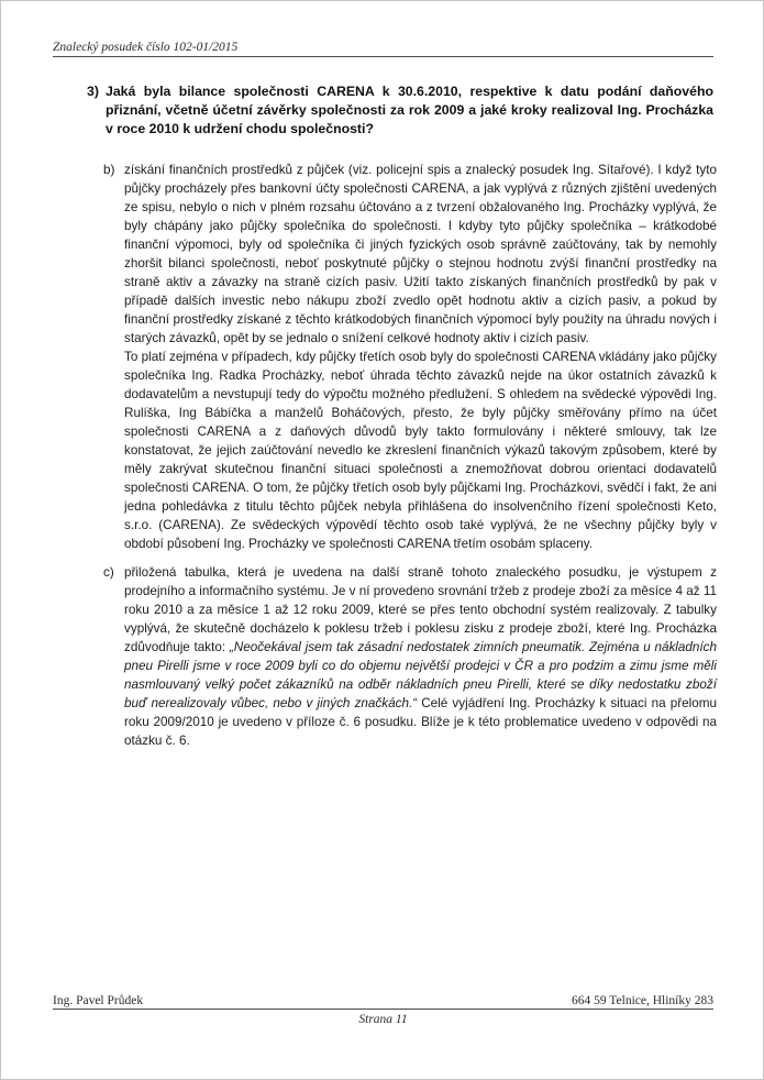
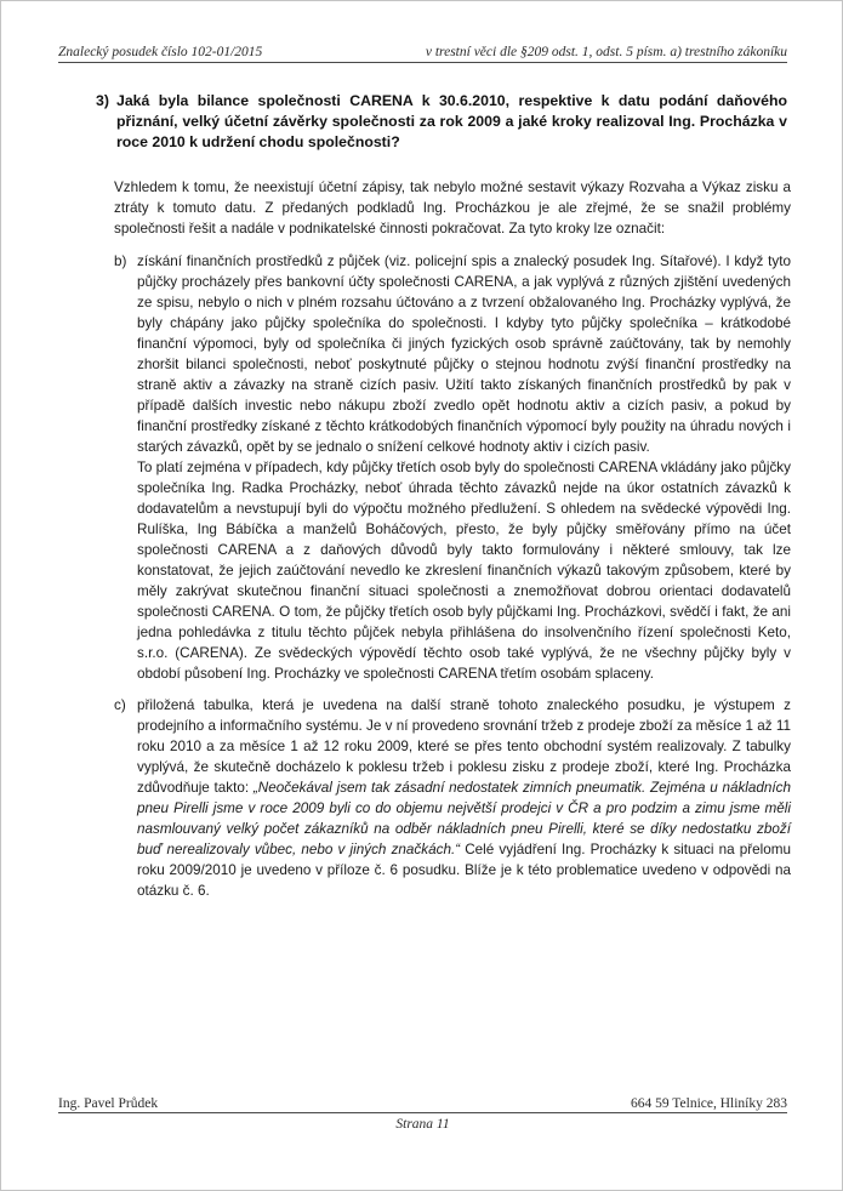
  Znalecký posudek číslo 102-01/2015
+ v trestní věci dle §209 odst. 1, odst. 5 písm. a) trestního zákoníku
  3)
- Jaká byla bilance společnosti CARENA k 30.6.2010, respektive k datu podání daňového přiznání, včetně účetní závěrky společnosti za rok 2009 a jaké kroky realizoval Ing. Procházka v roce 2010 k udržení chodu společnosti?
+ Jaká byla bilance společnosti CARENA k 30.6.2010, respektive k datu podání daňového přiznání, velký účetní závěrky společnosti za rok 2009 a jaké kroky realizoval Ing. Procházka v roce 2010 k udržení chodu společnosti?
+ Vzhledem k tomu, že neexistují účetní zápisy, tak nebylo možné sestavit výkazy Rozvaha a Výkaz zisku a ztráty k tomuto datu. Z předaných podkladů Ing. Procházkou je ale zřejmé, že se snažil problémy společnosti řešit a nadále v podnikatelské činnosti pokračovat. Za tyto kroky lze označit:
  b)
  získání finančních prostředků z půjček (viz. policejní spis a znalecký posudek Ing. Sítařové). I když tyto půjčky procházely přes bankovní účty společnosti CARENA, a jak vyplývá z různých zjištění uvedených ze spisu, nebylo o nich v plném rozsahu účtováno a z tvrzení obžalovaného Ing. Procházky vyplývá, že byly chápány jako půjčky společníka do společnosti. I kdyby tyto půjčky společníka – krátkodobé finanční výpomoci, byly od společníka či jiných fyzických osob správně zaúčtovány, tak by nemohly zhoršit bilanci společnosti, neboť poskytnuté půjčky o stejnou hodnotu zvýší finanční prostředky na straně aktiv a závazky na straně cizích pasiv. Užití takto získaných finančních prostředků by pak v případě dalších investic nebo nákupu zboží zvedlo opět hodnotu aktiv a cizích pasiv, a pokud by finanční prostředky získané z těchto krátkodobých finančních výpomocí byly použity na úhradu nových i starých závazků, opět by se jednalo o snížení celkové hodnoty aktiv i cizích pasiv.
- To platí zejména v případech, kdy půjčky třetích osob byly do společnosti CARENA vkládány jako půjčky společníka Ing. Radka Procházky, neboť úhrada těchto závazků nejde na úkor ostatních závazků k dodavatelům a nevstupují tedy do výpočtu možného předlužení. S ohledem na svědecké výpovědi Ing. Rulíška, Ing Bábíčka a manželů Boháčových, přesto, že byly půjčky směřovány přímo na účet společnosti CARENA a z daňových důvodů byly takto formulovány i některé smlouvy, tak lze konstatovat, že jejich zaúčtování nevedlo ke zkreslení finančních výkazů takovým způsobem, které by měly zakrývat skutečnou finanční situaci společnosti a znemožňovat dobrou orientaci dodavatelů společnosti CARENA. O tom, že půjčky třetích osob byly půjčkami Ing. Procházkovi, svědčí i fakt, že ani jedna pohledávka z titulu těchto půjček nebyla přihlášena do insolvenčního řízení společnosti Keto, s.r.o. (CARENA). Ze svědeckých výpovědí těchto osob také vyplývá, že ne všechny půjčky byly v období působení Ing. Procházky ve společnosti CARENA třetím osobám splaceny.
+ To platí zejména v případech, kdy půjčky třetích osob byly do společnosti CARENA vkládány jako půjčky společníka Ing. Radka Procházky, neboť úhrada těchto závazků nejde na úkor ostatních závazků k dodavatelům a nevstupují byli do výpočtu možného předlužení. S ohledem na svědecké výpovědi Ing. Rulíška, Ing Bábíčka a manželů Boháčových, přesto, že byly půjčky směřovány přímo na účet společnosti CARENA a z daňových důvodů byly takto formulovány i některé smlouvy, tak lze konstatovat, že jejich zaúčtování nevedlo ke zkreslení finančních výkazů takovým způsobem, které by měly zakrývat skutečnou finanční situaci společnosti a znemožňovat dobrou orientaci dodavatelů společnosti CARENA. O tom, že půjčky třetích osob byly půjčkami Ing. Procházkovi, svědčí i fakt, že ani jedna pohledávka z titulu těchto půjček nebyla přihlášena do insolvenčního řízení společnosti Keto, s.r.o. (CARENA). Ze svědeckých výpovědí těchto osob také vyplývá, že ne všechny půjčky byly v období působení Ing. Procházky ve společnosti CARENA třetím osobám splaceny.
  c)
- přiložená tabulka, která je uvedena na další straně tohoto znaleckého posudku, je výstupem z prodejního a informačního systému. Je v ní provedeno srovnání tržeb z prodeje zboží za měsíce 4 až 11 roku 2010 a za měsíce 1 až 12 roku 2009, které se přes tento obchodní systém realizovaly. Z tabulky vyplývá, že skutečně docházelo k poklesu tržeb i poklesu zisku z prodeje zboží, které Ing. Procházka zdůvodňuje takto: „Neočekával jsem tak zásadní nedostatek zimních pneumatik. Zejména u nákladních pneu Pirelli jsme v roce 2009 byli co do objemu největší prodejci v ČR a pro podzim a zimu jsme měli nasmlouvaný velký počet zákazníků na odběr nákladních pneu Pirelli, které se díky nedostatku zboží buď nerealizovaly vůbec, nebo v jiných značkách.“ Celé vyjádření Ing. Procházky k situaci na přelomu roku 2009/2010 je uvedeno v příloze č. 6 posudku. Blíže je k této problematice uvedeno v odpovědi na otázku č. 6.
+ přiložená tabulka, která je uvedena na další straně tohoto znaleckého posudku, je výstupem z prodejního a informačního systému. Je v ní provedeno srovnání tržeb z prodeje zboží za měsíce 1 až 11 roku 2010 a za měsíce 1 až 12 roku 2009, které se přes tento obchodní systém realizovaly. Z tabulky vyplývá, že skutečně docházelo k poklesu tržeb i poklesu zisku z prodeje zboží, které Ing. Procházka zdůvodňuje takto: „Neočekával jsem tak zásadní nedostatek zimních pneumatik. Zejména u nákladních pneu Pirelli jsme v roce 2009 byli co do objemu největší prodejci v ČR a pro podzim a zimu jsme měli nasmlouvaný velký počet zákazníků na odběr nákladních pneu Pirelli, které se díky nedostatku zboží buď nerealizovaly vůbec, nebo v jiných značkách.“ Celé vyjádření Ing. Procházky k situaci na přelomu roku 2009/2010 je uvedeno v příloze č. 6 posudku. Blíže je k této problematice uvedeno v odpovědi na otázku č. 6.
  Ing. Pavel Průdek
  664 59 Telnice, Hliníky 283
  Strana 11
